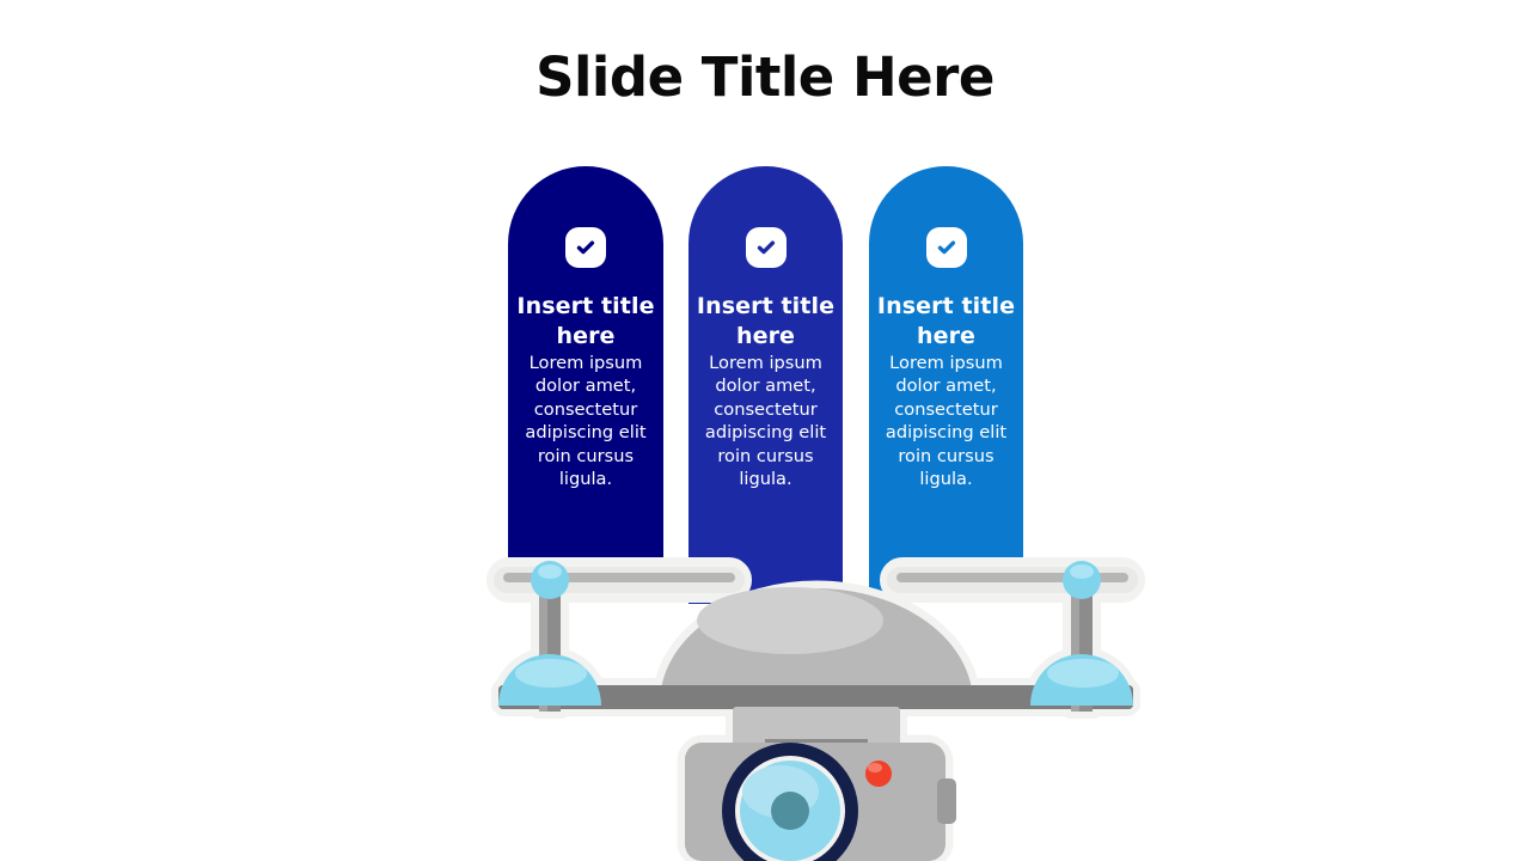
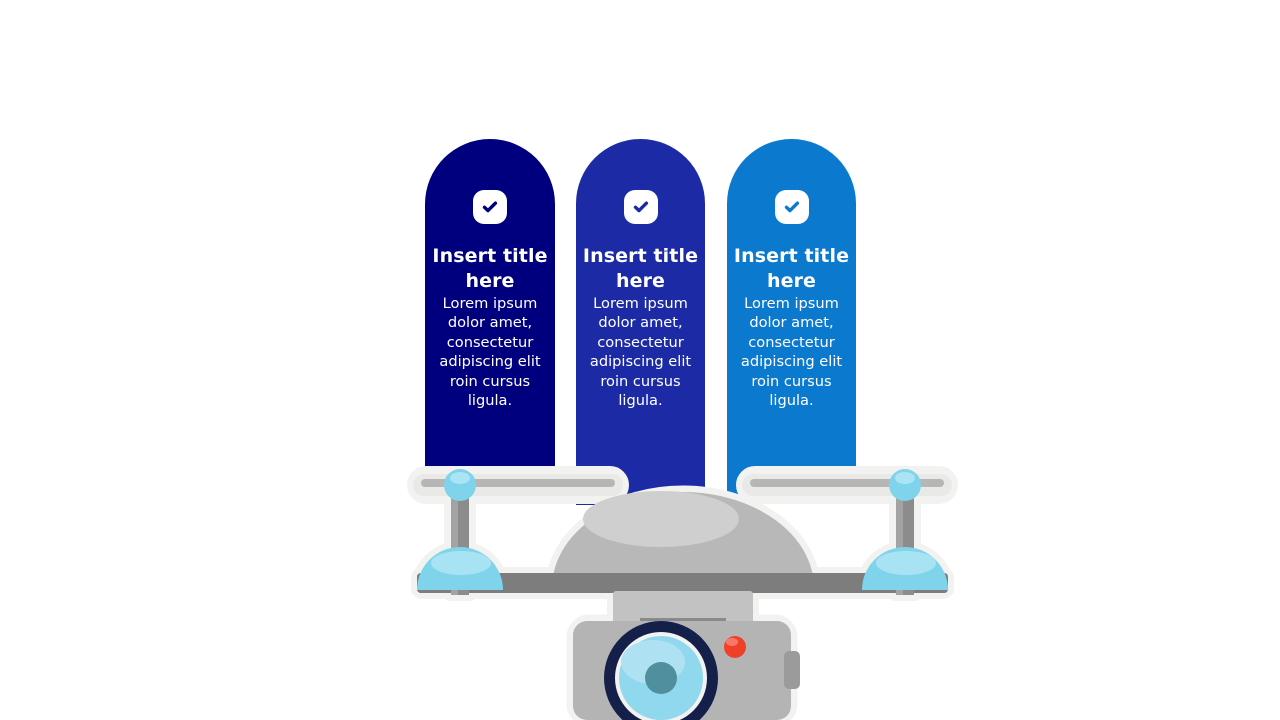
- Slide Title Here
  Insert title here
  Lorem ipsum dolor amet, consectetur adipiscing elit roin cursus ligula.
  Insert title here
  Lorem ipsum dolor amet, consectetur adipiscing elit roin cursus ligula.
  Insert title here
  Lorem ipsum dolor amet, consectetur adipiscing elit roin cursus ligula.
